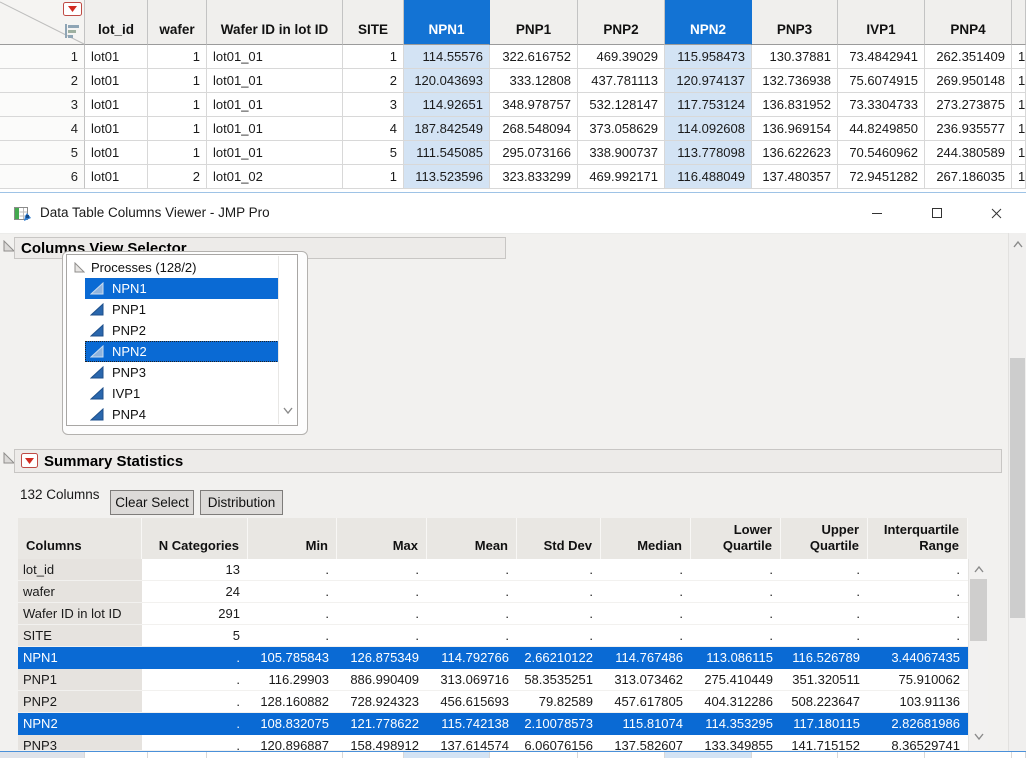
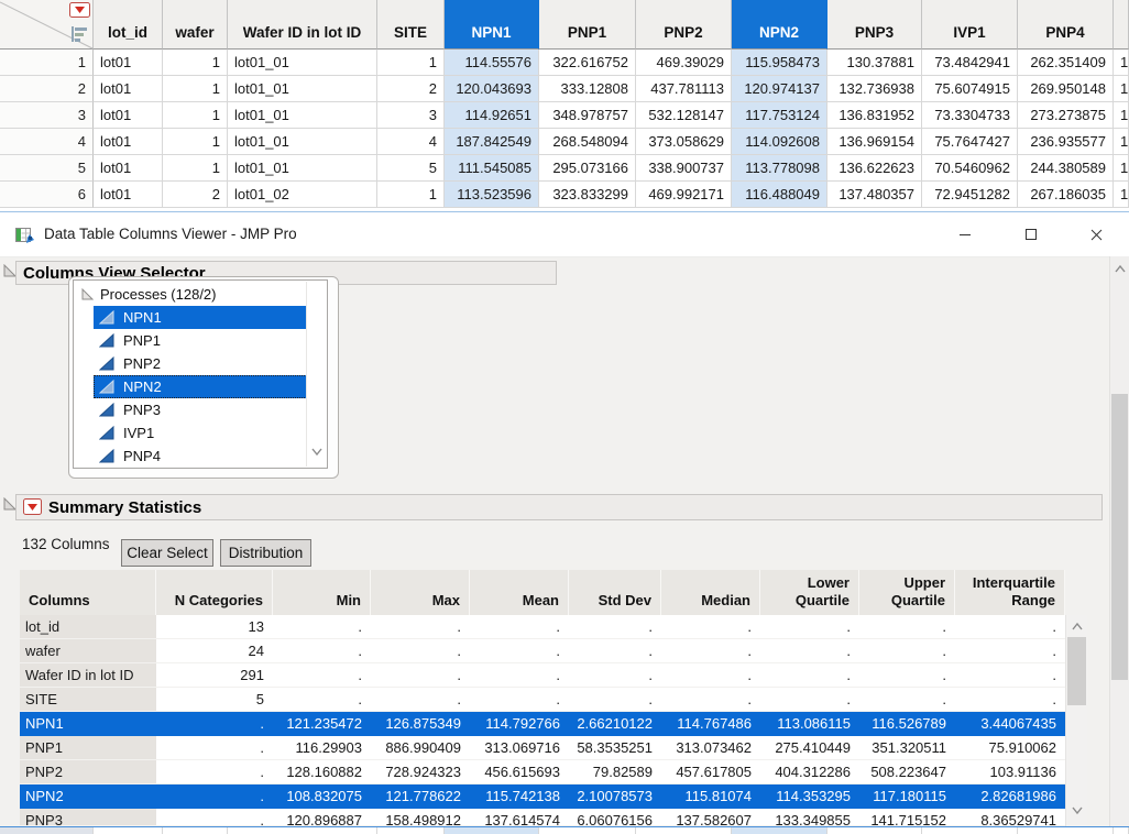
  lot_id
  wafer
  Wafer ID in lot ID
  SITE
  NPN1
  PNP1
  PNP2
  NPN2
  PNP3
  IVP1
  PNP4
  1
  lot01
  1
  lot01_01
  1
  114.55576
  322.616752
  469.39029
  115.958473
  130.37881
  73.4842941
  262.351409
  1
  2
  lot01
  1
  lot01_01
  2
  120.043693
  333.12808
  437.781113
  120.974137
  132.736938
  75.6074915
  269.950148
  1
  3
  lot01
  1
  lot01_01
  3
  114.92651
  348.978757
  532.128147
  117.753124
  136.831952
  73.3304733
  273.273875
  1
  4
  lot01
  1
  lot01_01
  4
  187.842549
  268.548094
  373.058629
  114.092608
  136.969154
- 44.8249850
+ 75.7647427
  236.935577
  1
  5
  lot01
  1
  lot01_01
  5
  111.545085
  295.073166
  338.900737
  113.778098
  136.622623
  70.5460962
  244.380589
  1
  6
  lot01
  2
  lot01_02
  1
  113.523596
  323.833299
  469.992171
  116.488049
  137.480357
  72.9451282
  267.186035
  1
  Data Table Columns Viewer - JMP Pro
  Columns View Selector
  Processes (128/2)
  NPN1
  PNP1
  PNP2
  NPN2
  PNP3
  IVP1
  PNP4
  Summary Statistics
  132 Columns
  Clear Select
  Distribution
  Columns
  N Categories
  Min
  Max
  Mean
  Std Dev
  Median
  Lower
  Quartile
  Upper
  Quartile
  Interquartile
  Range
  lot_id
  13
  .
  .
  .
  .
  .
  .
  .
  .
  wafer
  24
  .
  .
  .
  .
  .
  .
  .
  .
  Wafer ID in lot ID
  291
  .
  .
  .
  .
  .
  .
  .
  .
  SITE
  5
  .
  .
  .
  .
  .
  .
  .
  .
  NPN1
  .
- 105.785843
+ 121.235472
  126.875349
  114.792766
  2.66210122
  114.767486
  113.086115
  116.526789
  3.44067435
  PNP1
  .
  116.29903
  886.990409
  313.069716
  58.3535251
  313.073462
  275.410449
  351.320511
  75.910062
  PNP2
  .
  128.160882
  728.924323
  456.615693
  79.82589
  457.617805
  404.312286
  508.223647
  103.91136
  NPN2
  .
  108.832075
  121.778622
  115.742138
  2.10078573
  115.81074
  114.353295
  117.180115
  2.82681986
  PNP3
  .
  120.896887
  158.498912
  137.614574
  6.06076156
  137.582607
  133.349855
  141.715152
  8.36529741
